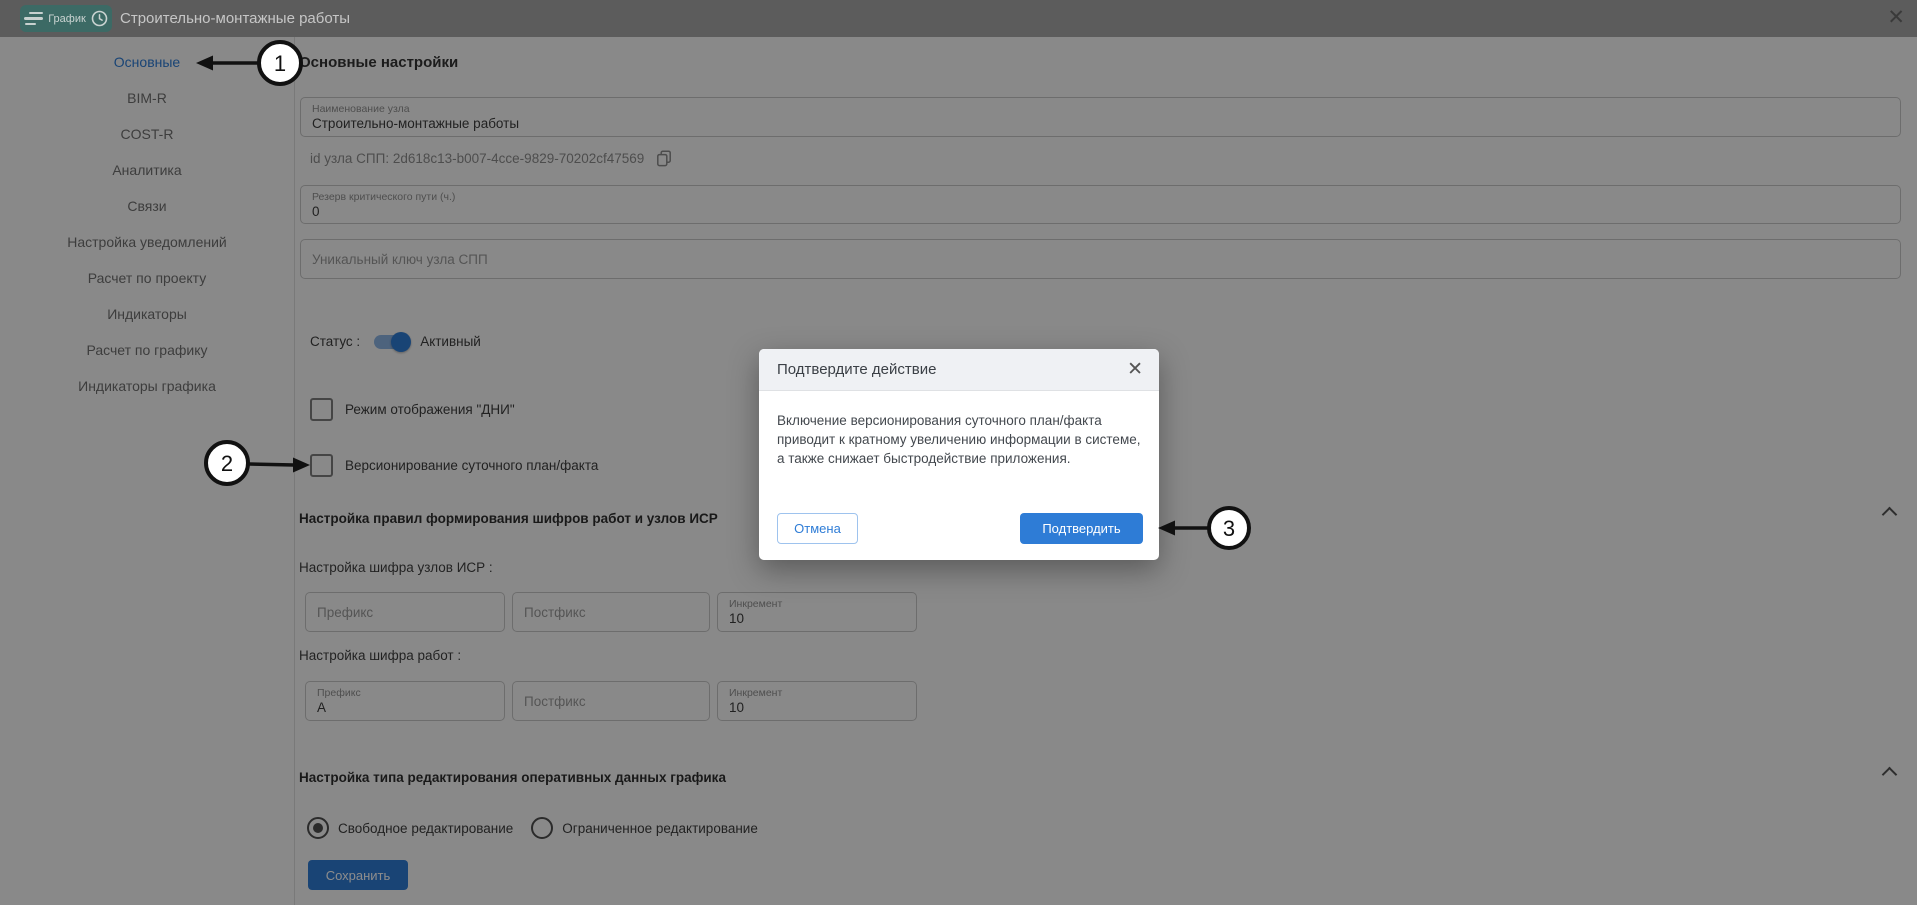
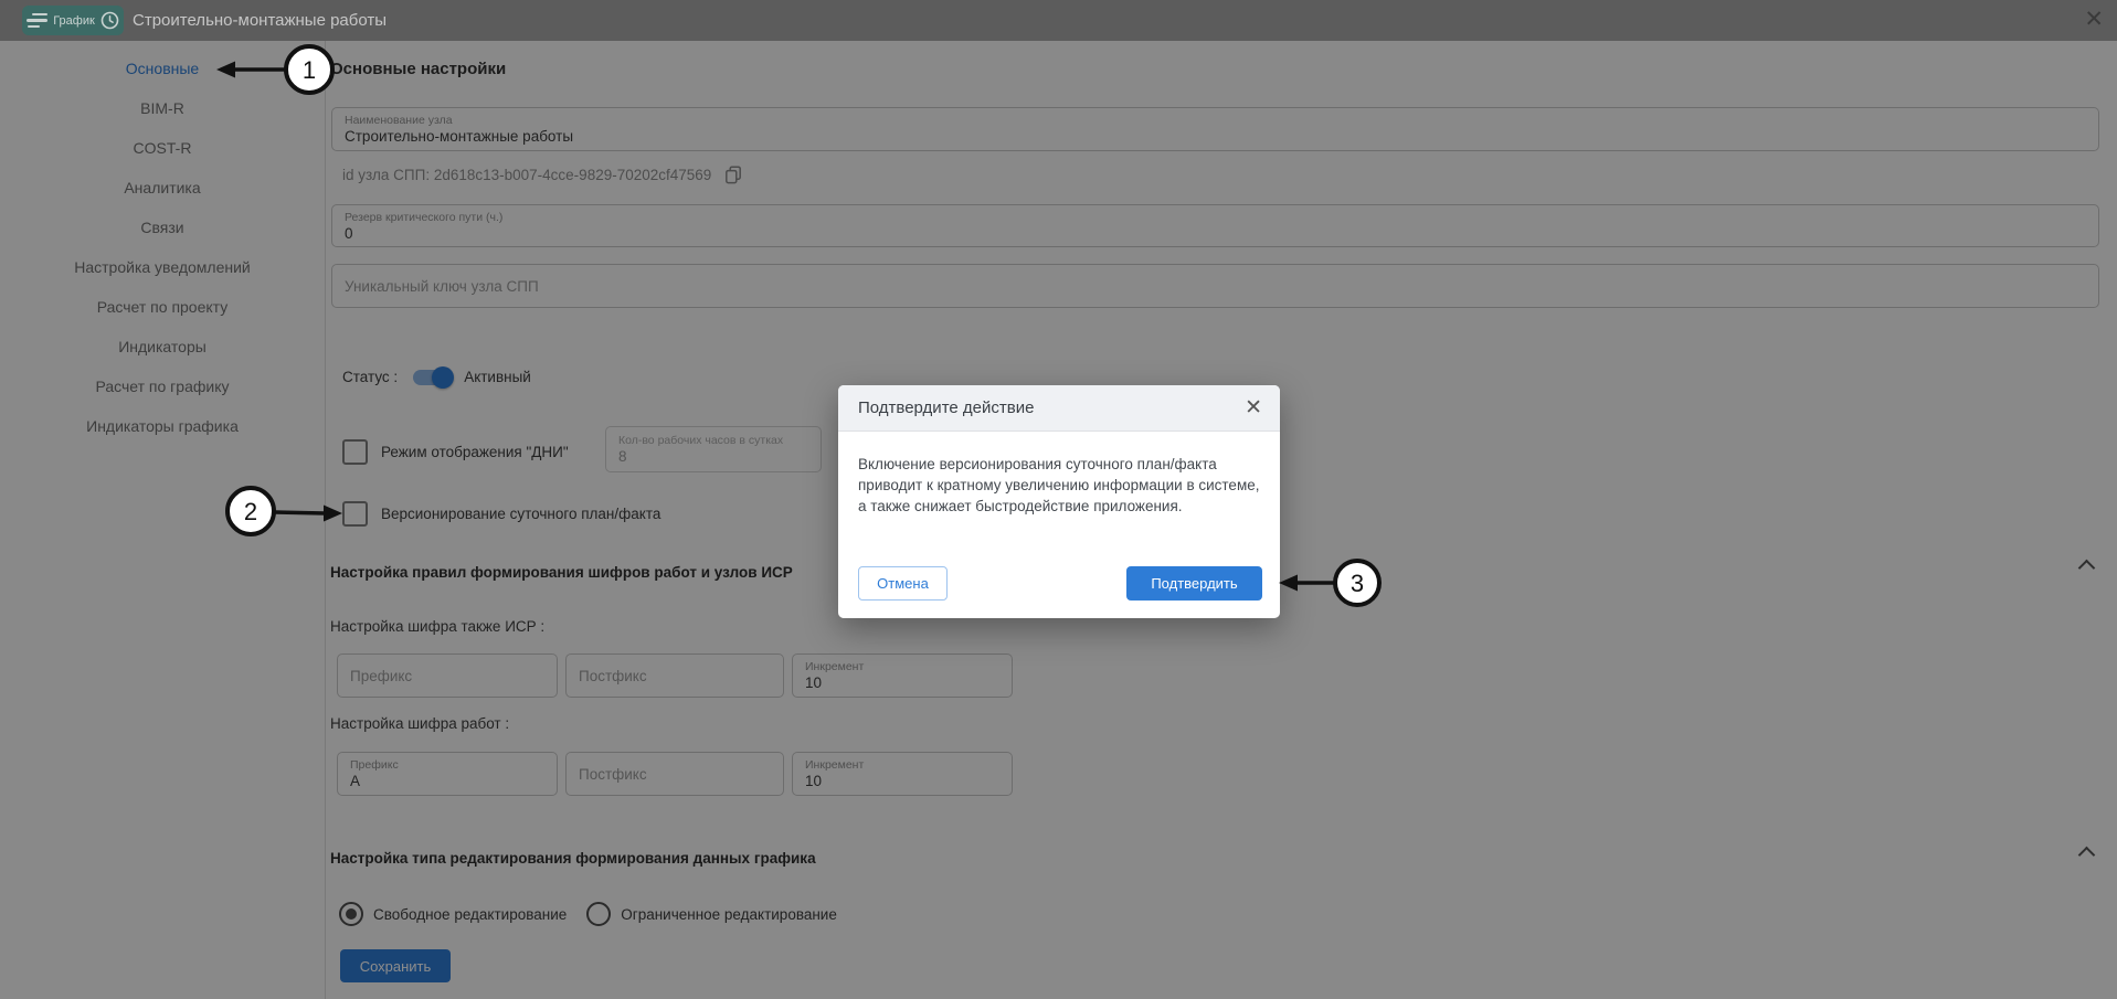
  График
  Строительно-монтажные работы
  ✕
  Основные
  BIM-R
  COST-R
  Аналитика
  Связи
  Настройка уведомлений
  Расчет по проекту
  Индикаторы
  Расчет по графику
  Индикаторы графика
  Основные настройки
  Наименование узла
  Строительно-монтажные работы
  id узла СПП: 2d618c13-b007-4cce-9829-70202cf47569
  Резерв критического пути (ч.)
  0
  Уникальный ключ узла СПП
  Статус :
  Активный
  Режим отображения "ДНИ"
+ Кол-во рабочих часов в сутках
+ 8
  Версионирование суточного план/факта
  Настройка правил формирования шифров работ и узлов ИСР
- Настройка шифра узлов ИСР :
+ Настройка шифра также ИСР :
  Префикс
  Постфикс
  Инкремент
  10
  Настройка шифра работ :
  Префикс
  А
  Постфикс
  Инкремент
  10
- Настройка типа редактирования оперативных данных графика
+ Настройка типа редактирования формирования данных графика
  Свободное редактирование
  Ограниченное редактирование
  Сохранить
  Подтвердите действие
  ✕
  Включение версионирования суточного план/факта приводит к кратному увеличению информации в системе, а также снижает быстродействие приложения.
  Отмена
  Подтвердить
  1
  2
  3
